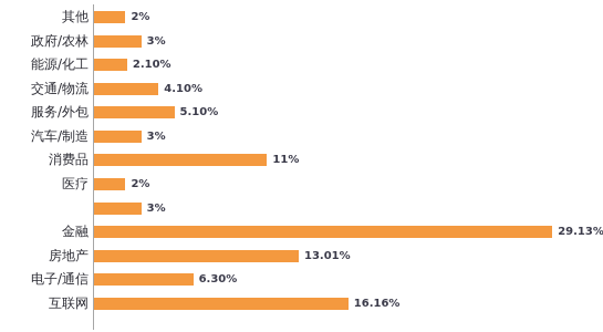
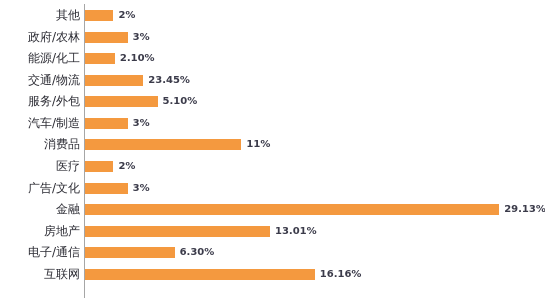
  其他
  2%
  政府/农林
  3%
  能源/化工
  2.10%
  交通/物流
- 4.10%
+ 23.45%
  服务/外包
  5.10%
  汽车/制造
  3%
  消费品
  11%
  医疗
  2%
+ 广告/文化
  3%
  金融
  29.13%
  房地产
  13.01%
  电子/通信
  6.30%
  互联网
  16.16%
